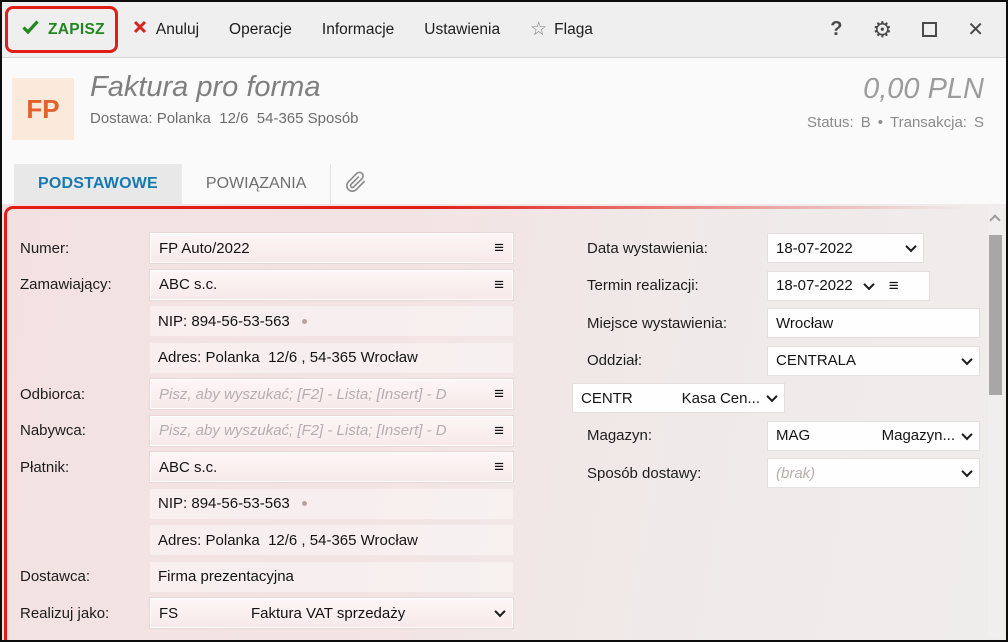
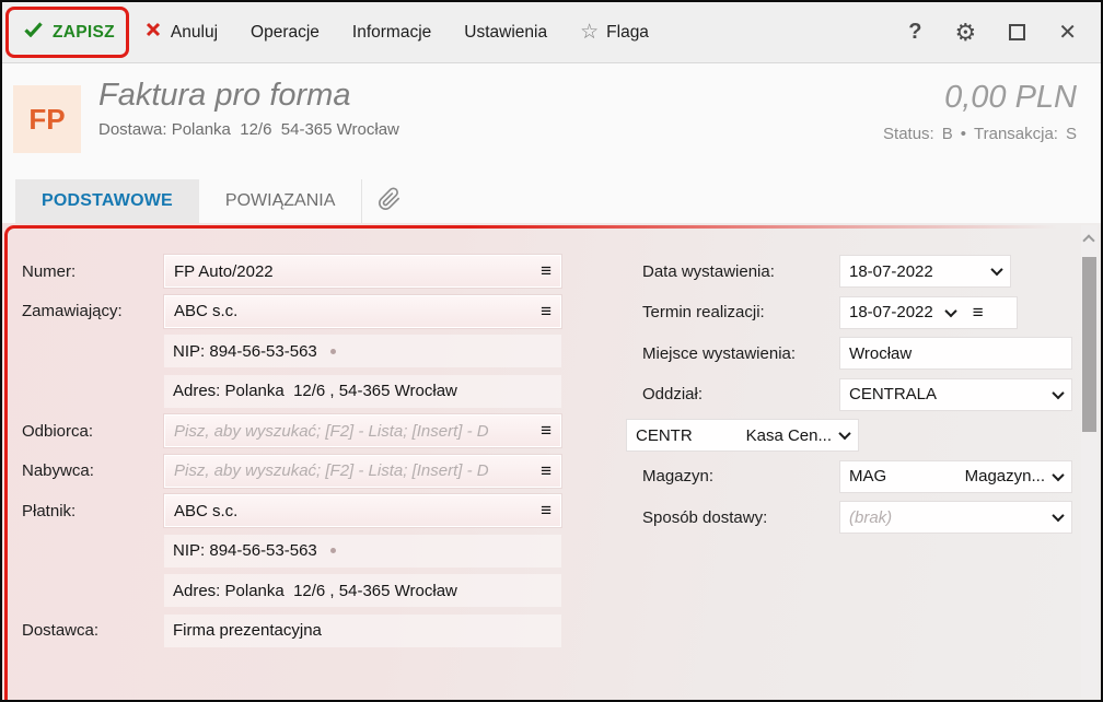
  ZAPISZ
  Anuluj
  Operacje
  Informacje
  Ustawienia
  ☆
  Flaga
  ?
  ⚙
  ✕
  FP
  Faktura pro forma
- Dostawa: Polanka 12/6 54-365 Sposób
+ Dostawa: Polanka 12/6 54-365 Wrocław
  0,00 PLN
  Status:
  B
  •
  Transakcja:
  S
  PODSTAWOWE
  POWIĄZANIA
  Numer:
  FP Auto/2022
  ≡
  Zamawiający:
  ABC s.c.
  ≡
  NIP:
  894-56-53-563
  Adres:
  Polanka 12/6 , 54-365 Wrocław
  Odbiorca:
  Pisz, aby wyszukać; [F2] - Lista; [Insert] - D
  ≡
  Nabywca:
  Pisz, aby wyszukać; [F2] - Lista; [Insert] - D
  ≡
  Płatnik:
  ABC s.c.
  ≡
  NIP:
  894-56-53-563
  Adres:
  Polanka 12/6 , 54-365 Wrocław
  Dostawca:
  Firma prezentacyjna
- Realizuj jako:
- FS
- Faktura VAT sprzedaży
  Data wystawienia:
  18-07-2022
  Termin realizacji:
  18-07-2022
  ≡
  Miejsce wystawienia:
  Wrocław
  Oddział:
  CENTRALA
  CENTR
  Kasa Cen...
  Magazyn:
  MAG
  Magazyn...
  Sposób dostawy:
  (brak)
